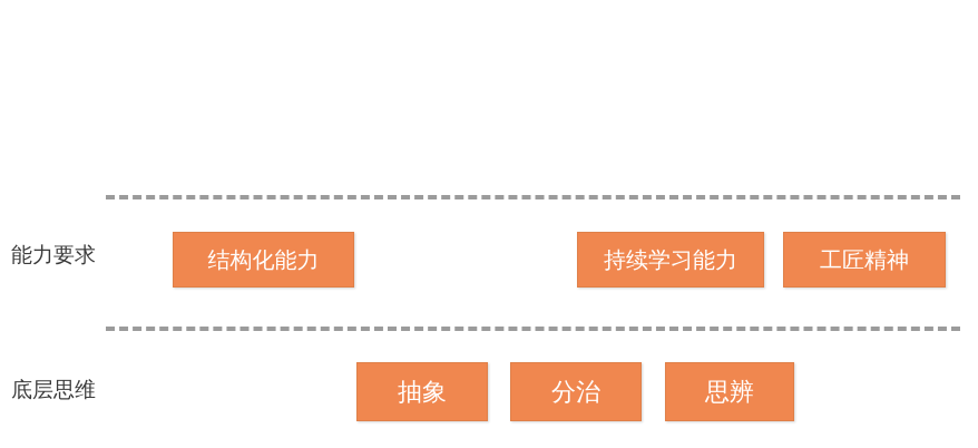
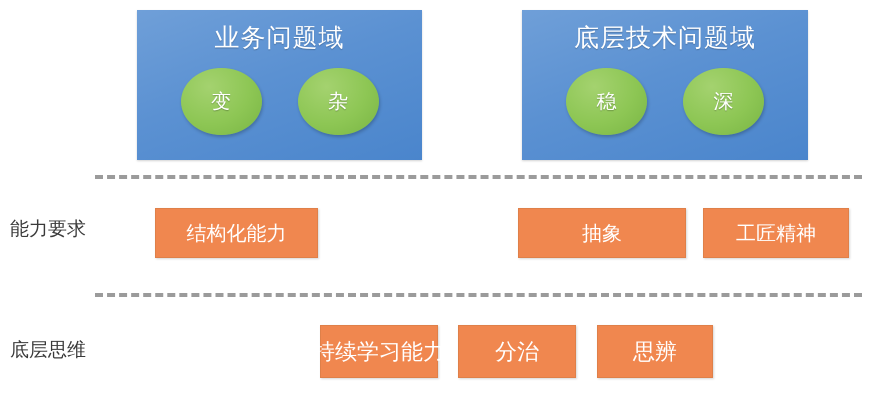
+ 业务问题域
+ 变
+ 杂
+ 底层技术问题域
+ 稳
+ 深
  能力要求
  结构化能力
- 持续学习能力
+ 抽象
  工匠精神
  底层思维
- 抽象
+ 持续学习能力
  分治
  思辨
